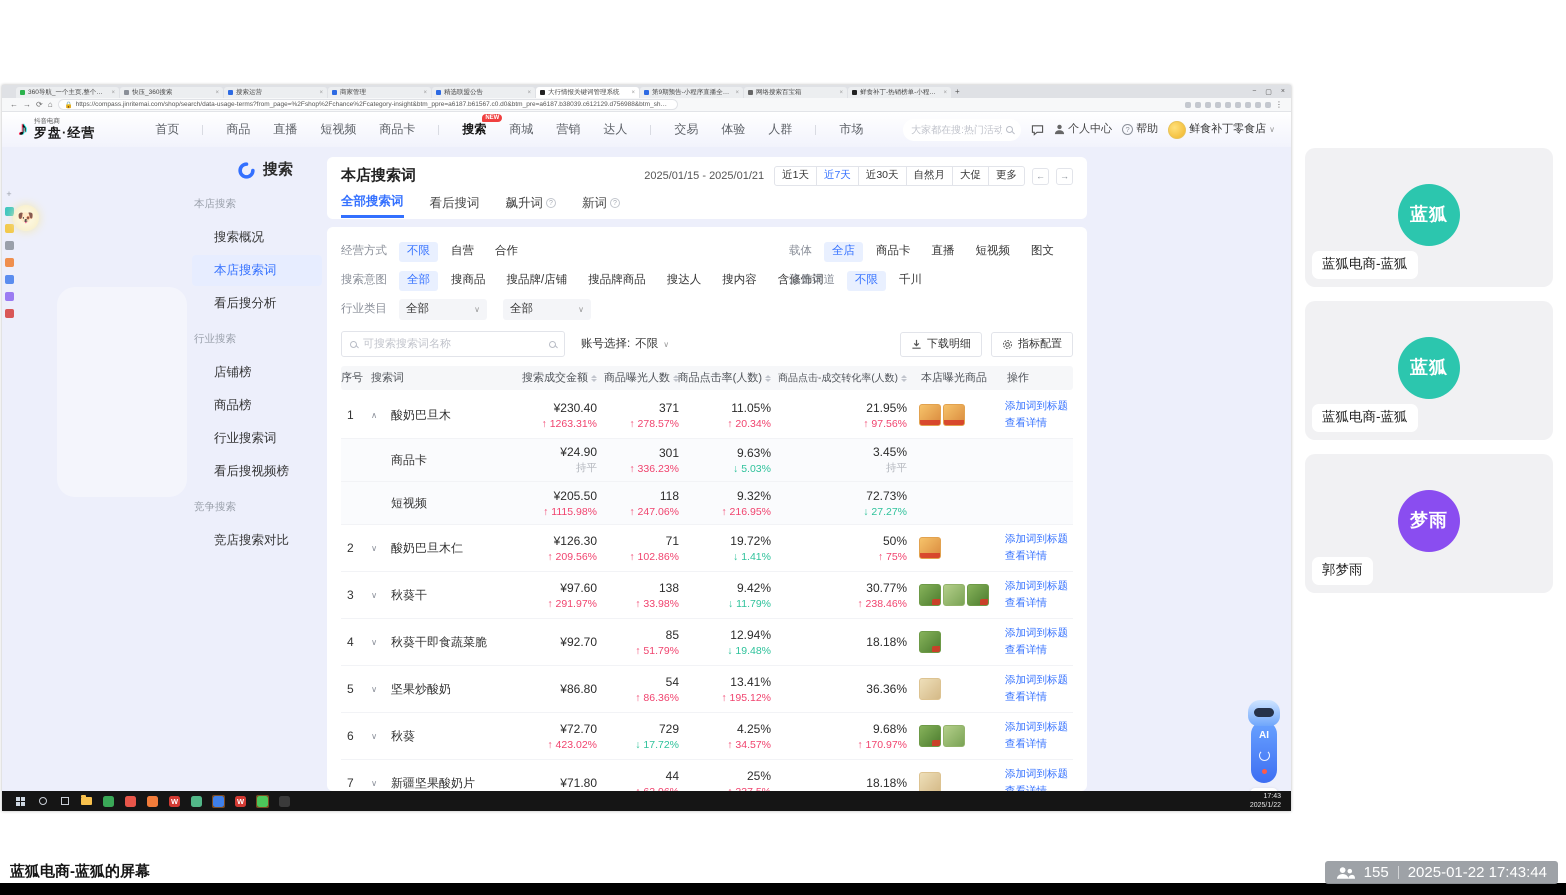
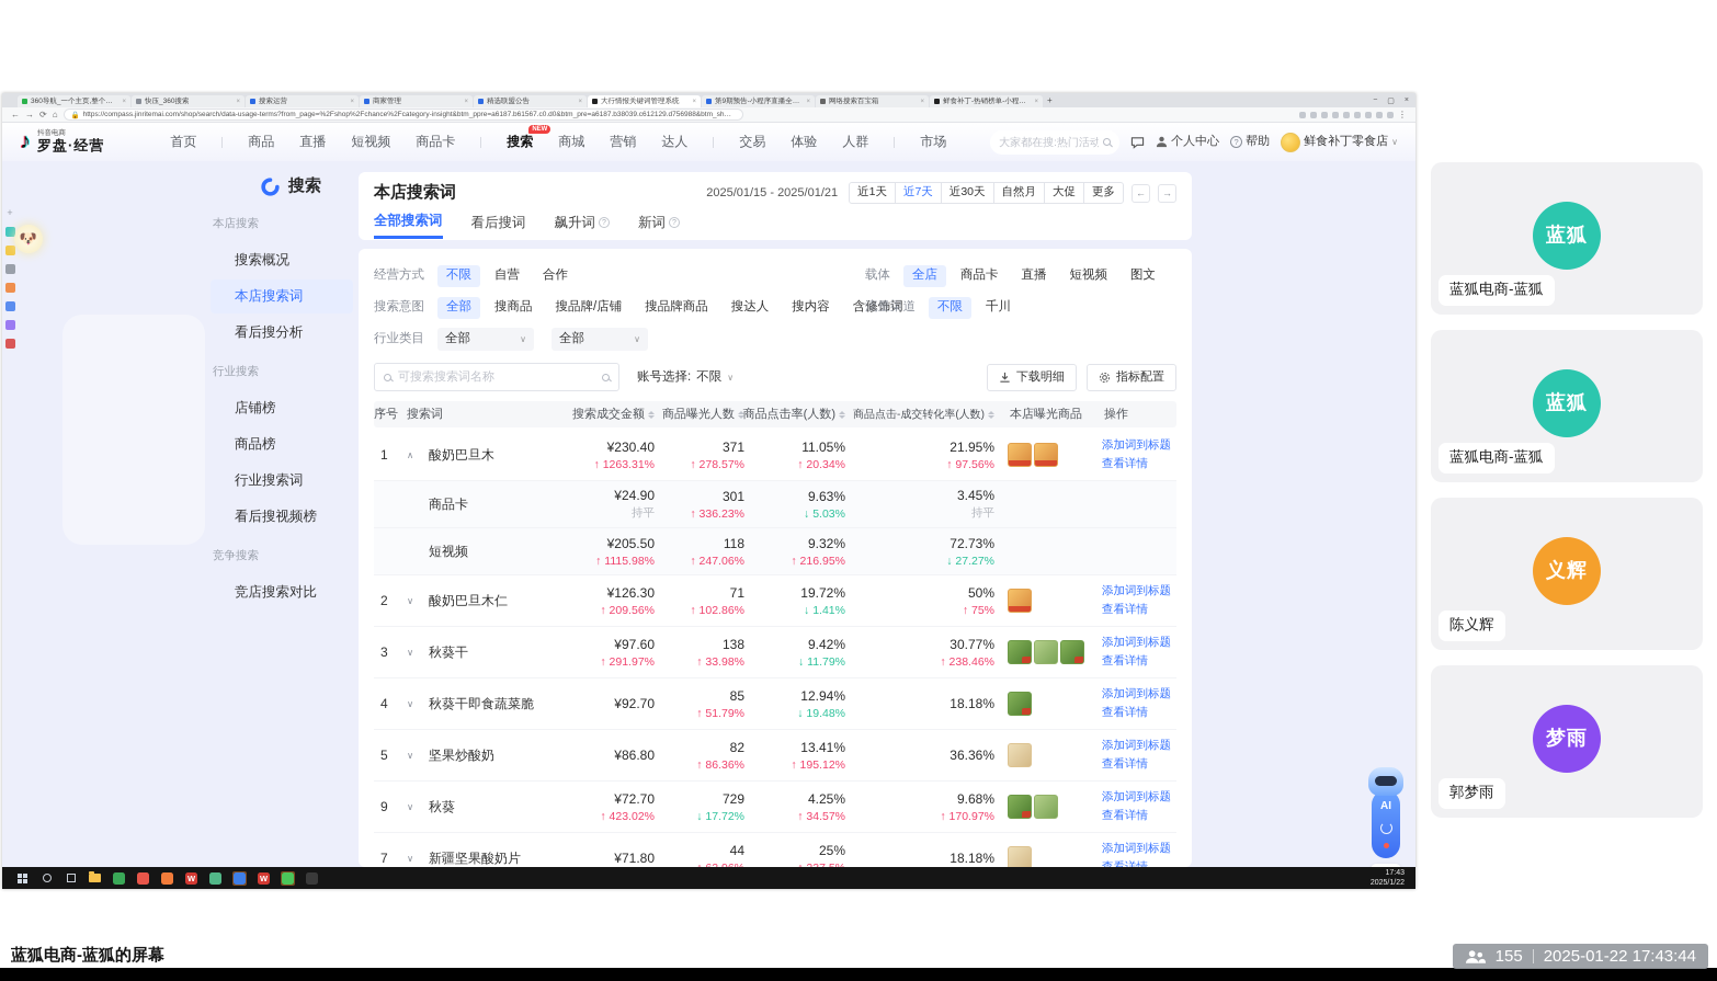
  +
  ←
  →
  ⟳
  ⌂
  ⋮
  ♪
  罗盘·经营
  首页
  商品
  直播
  短视频
  商品卡
  搜索
  商城
  营销
  达人
  交易
  体验
  人群
  市场
  大家都在搜:热门活动
  个人中心
  ?
  帮助
  鲜食补丁零食店
  ∨
  +
  🐶
  搜索
  本店搜索
  搜索概况
  本店搜索词
  看后搜分析
  行业搜索
  店铺榜
  商品榜
  行业搜索词
  看后搜视频榜
  竞争搜索
  竞店搜索对比
  本店搜索词
  2025/01/15 - 2025/01/21
  近1天
  近7天
  近30天
  自然月
  大促
  更多
  ←
  →
  全部搜索词
  看后搜词
  飙升词
  新词
  经营方式
  不限
  自营
  合作
  载体
  全店
  商品卡
  直播
  短视频
  图文
  搜索意图
  全部
  搜商品
  搜品牌/店铺
  搜品牌商品
  搜达人
  搜内容
  含修饰词
  流量渠道
  不限
  千川
  行业类目
  全部
  ∨
  全部
  ∨
  可搜索搜索词名称
  账号选择:
  不限
  ∨
  下载明细
  指标配置
  序号
  搜索词
  搜索成交金额
  商品曝光人数
  商品点击率(人数)
  商品点击-成交转化率(人数)
  本店曝光商品
  操作
  1
  ∧
  酸奶巴旦木
  ¥230.40
  ↑ 1263.31%
  371
  ↑ 278.57%
  11.05%
  ↑ 20.34%
  21.95%
  ↑ 97.56%
  添加词到标题
  查看详情
  商品卡
  ¥24.90
  持平
  301
  ↑ 336.23%
  9.63%
  ↓ 5.03%
  3.45%
  持平
  短视频
  ¥205.50
  ↑ 1115.98%
  118
  ↑ 247.06%
  9.32%
  ↑ 216.95%
  72.73%
  ↓ 27.27%
  2
  ∨
  酸奶巴旦木仁
  ¥126.30
  ↑ 209.56%
  71
  ↑ 102.86%
  19.72%
  ↓ 1.41%
  50%
  ↑ 75%
  添加词到标题
  查看详情
  3
  ∨
  秋葵干
  ¥97.60
  ↑ 291.97%
  138
  ↑ 33.98%
  9.42%
  ↓ 11.79%
  30.77%
  ↑ 238.46%
  添加词到标题
  查看详情
  4
  ∨
  秋葵干即食蔬菜脆
  ¥92.70
  85
  ↑ 51.79%
  12.94%
  ↓ 19.48%
  18.18%
  添加词到标题
  查看详情
  5
  ∨
  坚果炒酸奶
  ¥86.80
- 54
+ 82
  ↑ 86.36%
  13.41%
  ↑ 195.12%
  36.36%
  添加词到标题
  查看详情
- 6
+ 9
  ∨
  秋葵
  ¥72.70
  ↑ 423.02%
  729
  ↓ 17.72%
  4.25%
  ↑ 34.57%
  9.68%
  ↑ 170.97%
  添加词到标题
  查看详情
  7
  ∨
  新疆坚果酸奶片
  ¥71.80
  44
  25%
  18.18%
  添加词到标题
  AI
  W
  W
  蓝狐
  蓝狐电商-蓝狐
  蓝狐
  蓝狐电商-蓝狐
+ 义辉
+ 陈义辉
  梦雨
  郭梦雨
  蓝狐电商-蓝狐的屏幕
  155
  2025-01-22 17:43:44
